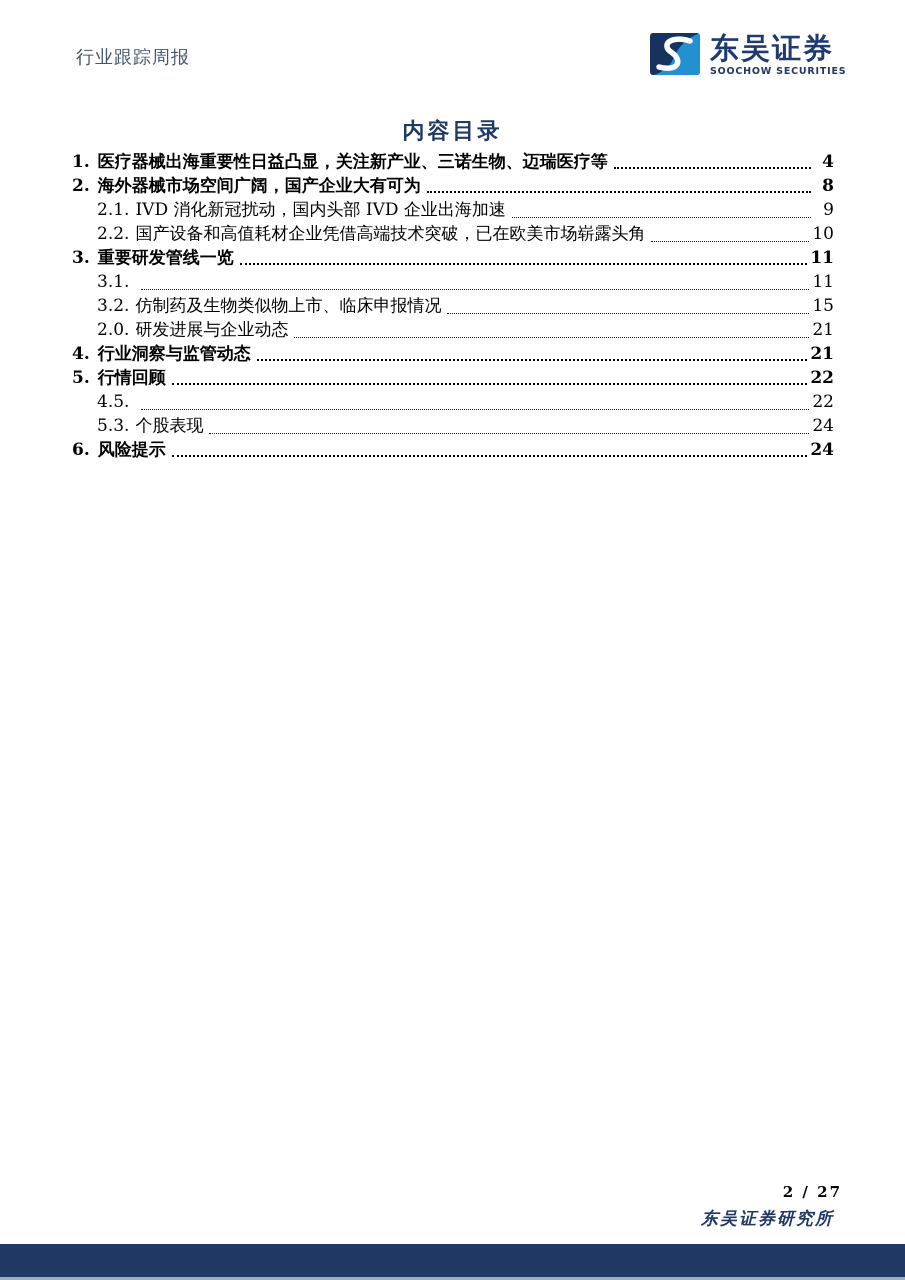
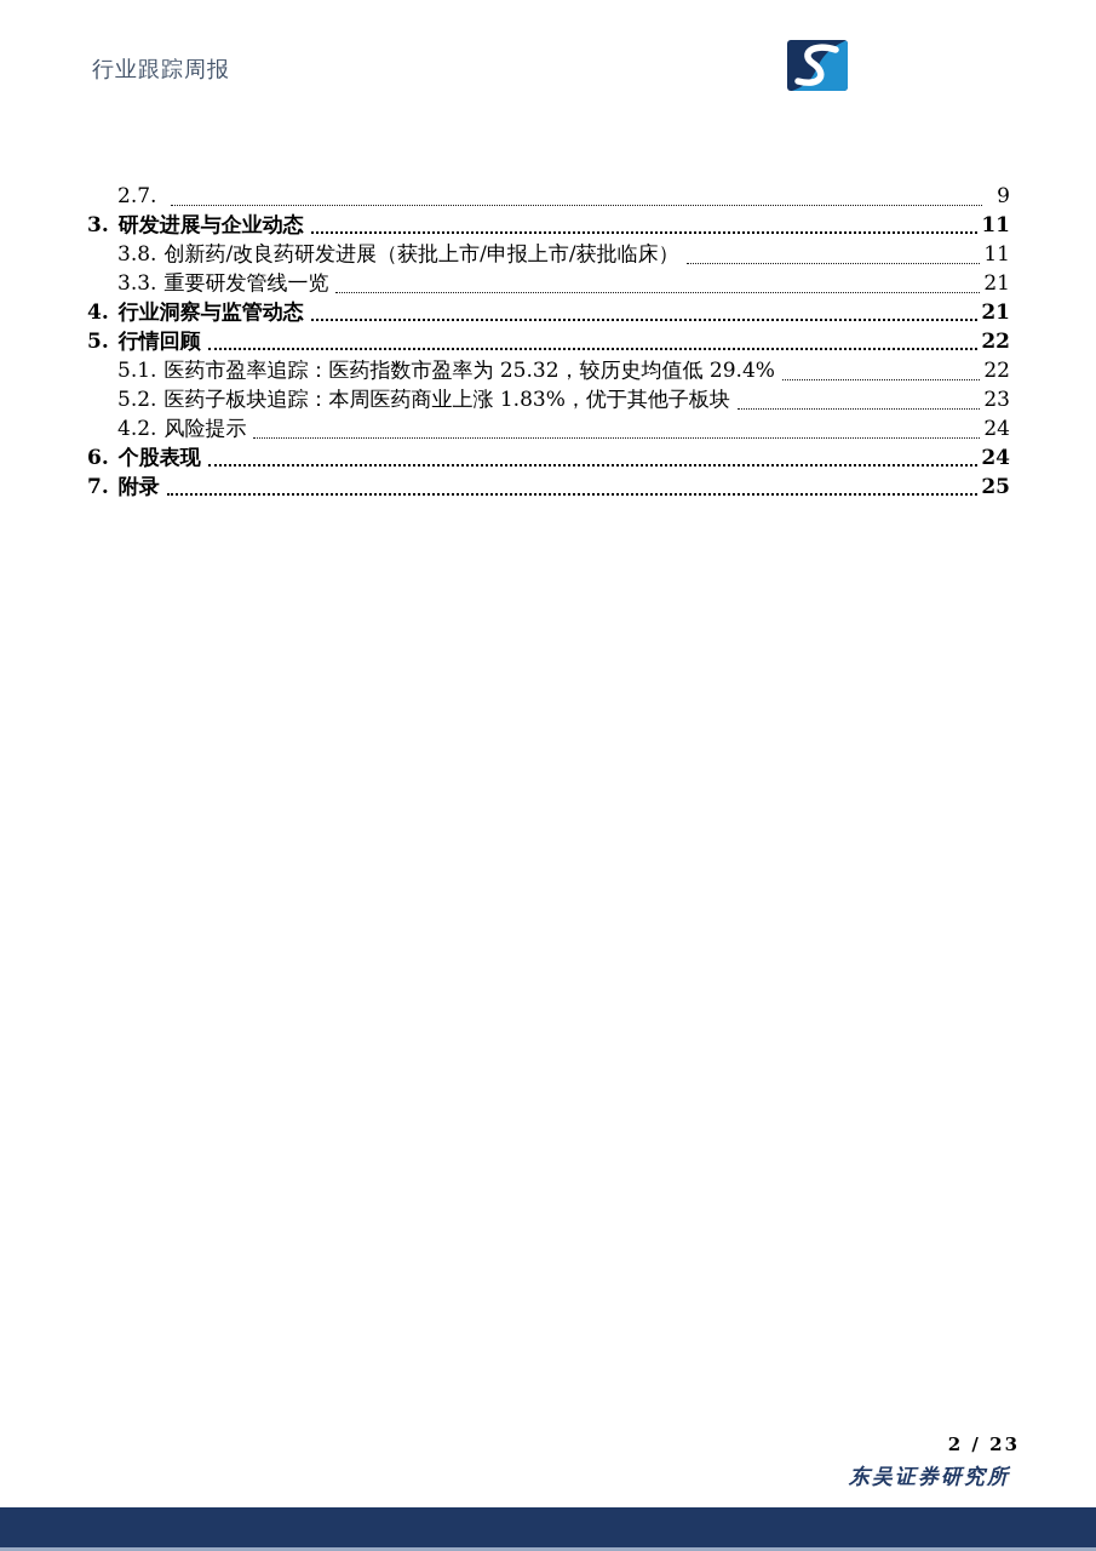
  行业跟踪周报
- 东吴证券
- SOOCHOW SECURITIES
- 内容目录
- 1.
- 医疗器械出海重要性日益凸显，关注新产业、三诺生物、迈瑞医疗等
- 4
- 2.
- 海外器械市场空间广阔，国产企业大有可为
- 8
- 2.1.
+ 2.7.
- IVD 消化新冠扰动，国内头部 IVD 企业出海加速
  9
- 2.2.
- 国产设备和高值耗材企业凭借高端技术突破，已在欧美市场崭露头角
- 10
  3.
- 重要研发管线一览
+ 研发进展与企业动态
  11
- 3.1.
+ 3.8.
+ 创新药/改良药研发进展（获批上市/申报上市/获批临床）
  11
- 3.2.
- 仿制药及生物类似物上市、临床申报情况
- 15
- 2.0.
+ 3.3.
- 研发进展与企业动态
+ 重要研发管线一览
  21
  4.
  行业洞察与监管动态
  21
  5.
  行情回顾
  22
- 4.5.
+ 5.1.
+ 医药市盈率追踪：医药指数市盈率为 25.32，较历史均值低 29.4%
  22
+ 5.2.
+ 医药子板块追踪：本周医药商业上涨 1.83%，优于其他子板块
+ 23
- 5.3.
+ 4.2.
- 个股表现
+ 风险提示
  24
  6.
- 风险提示
+ 个股表现
  24
+ 7.
+ 附录
+ 25
- 2 / 27
+ 2 / 23
  东吴证券研究所
